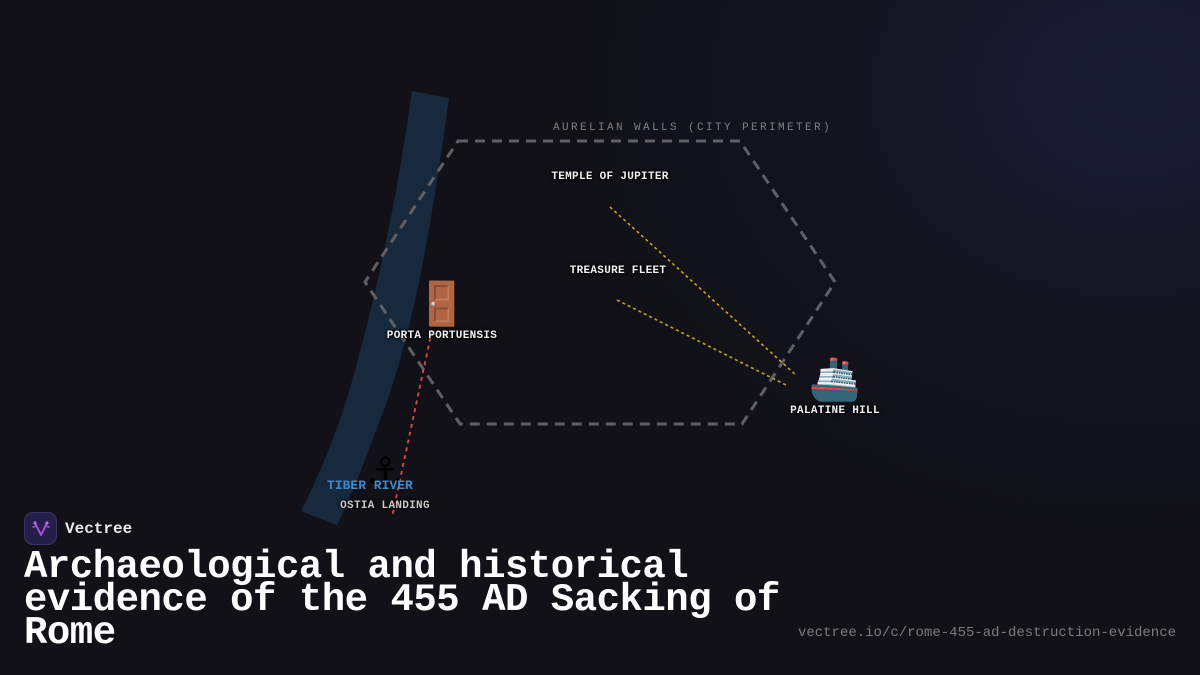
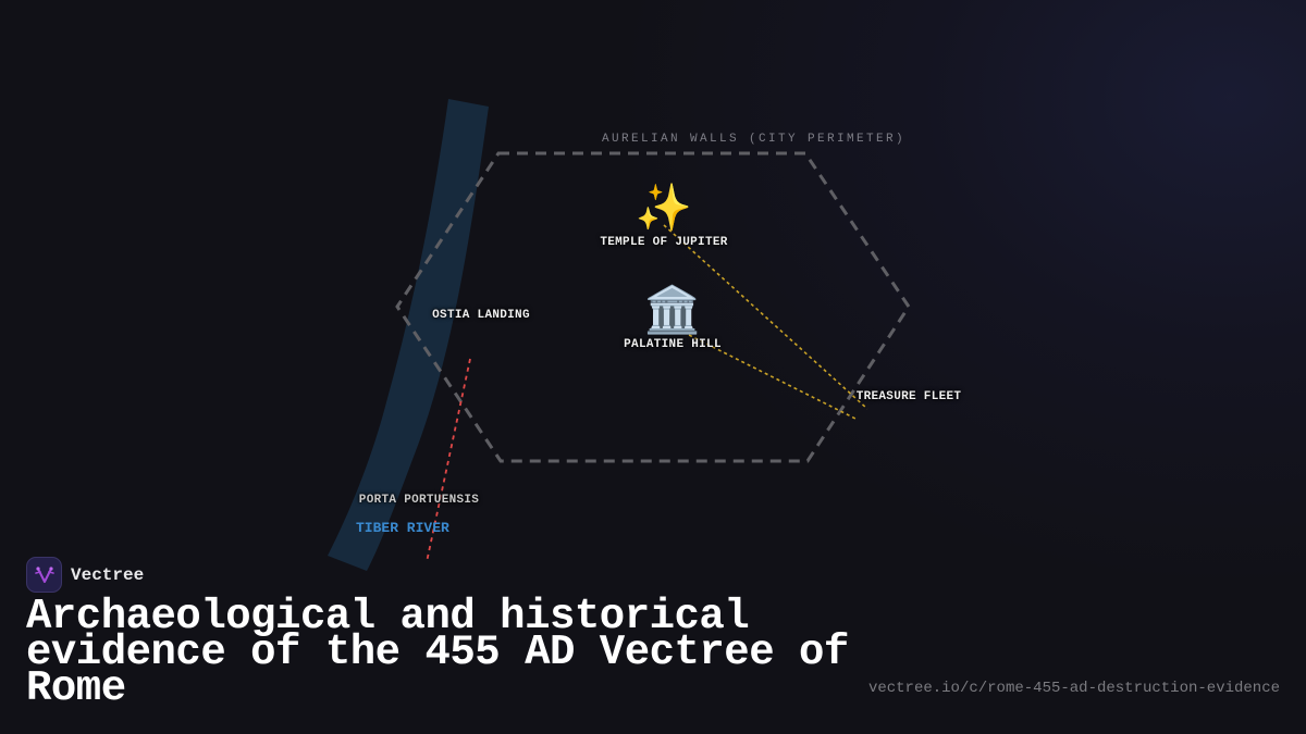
  AURELIAN WALLS (CITY PERIMETER)
+ ✨
  TEMPLE OF JUPITER
+ 🏛️
- TREASURE FLEET
+ PALATINE HILL
- 🚪
- PORTA PORTUENSIS
+ OSTIA LANDING
- 🚢
- PALATINE HILL
+ TREASURE FLEET
- ⚓
- OSTIA LANDING
+ PORTA PORTUENSIS
  TIBER RIVER
  Vectree
- Archaeological and historical evidence of the 455 AD Sacking of Rome
+ Archaeological and historical evidence of the 455 AD Vectree of Rome
  vectree.io/c/rome-455-ad-destruction-evidence
